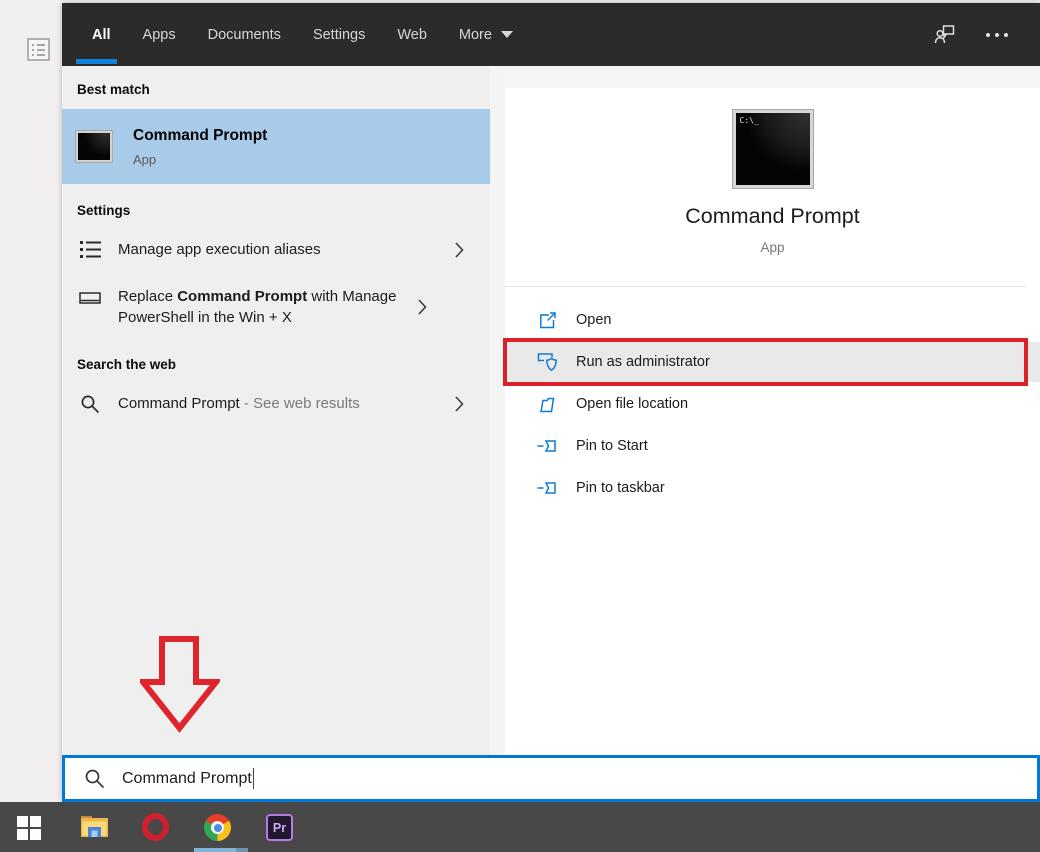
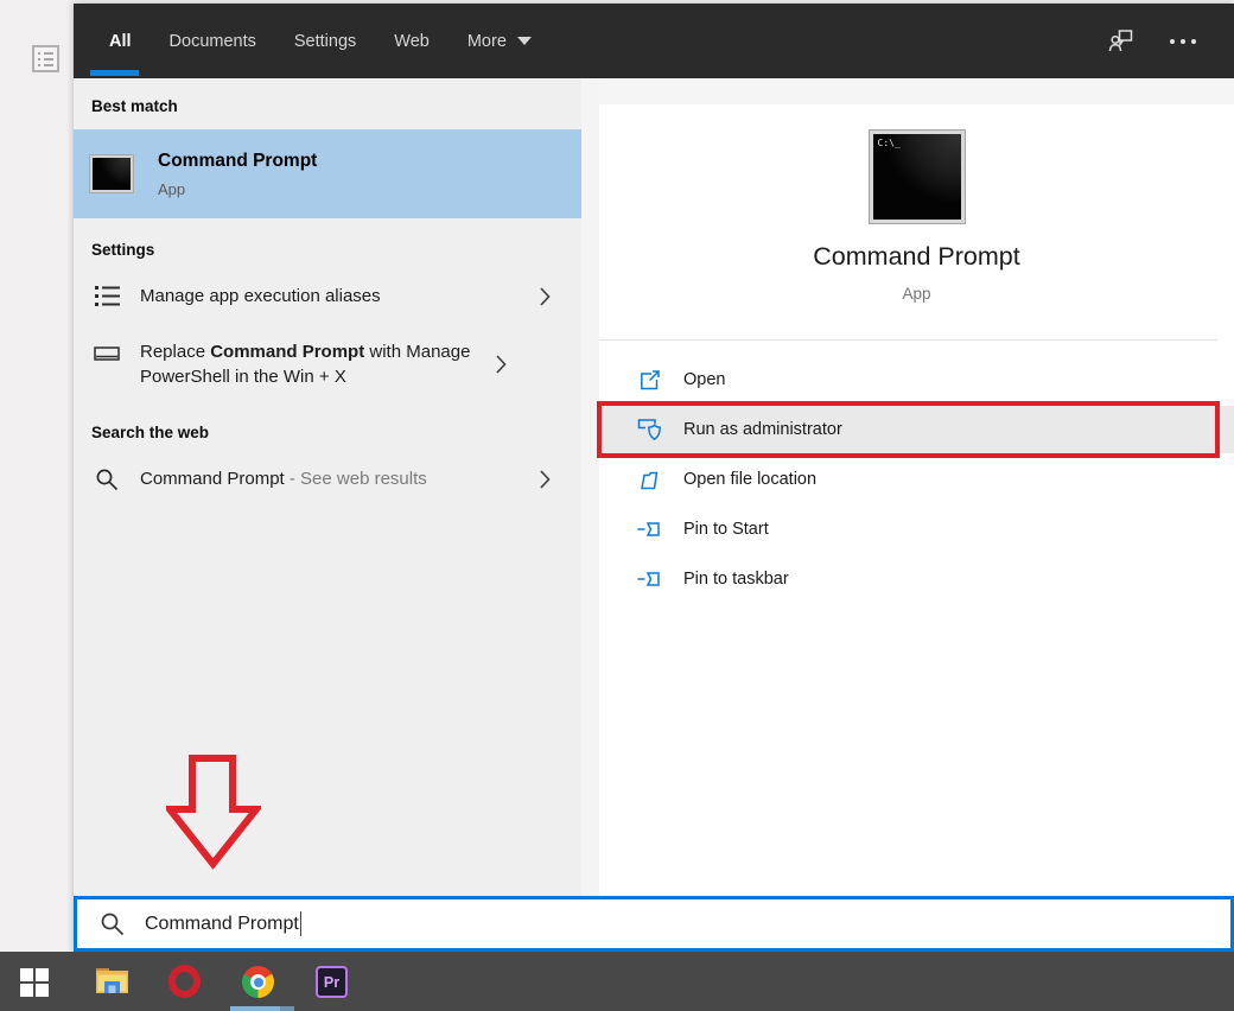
  All
- Apps
  Documents
  Settings
  Web
  More
  Best match
  Command Prompt
  App
  Settings
  Manage app execution aliases
  Replace Command Prompt with Manage PowerShell in the Win + X
  Search the web
  Command Prompt - See web results
  C:\_
  Command Prompt
  App
  Open
  Run as administrator
  Open file location
  Pin to Start
  Pin to taskbar
  Command Prompt
  Pr
